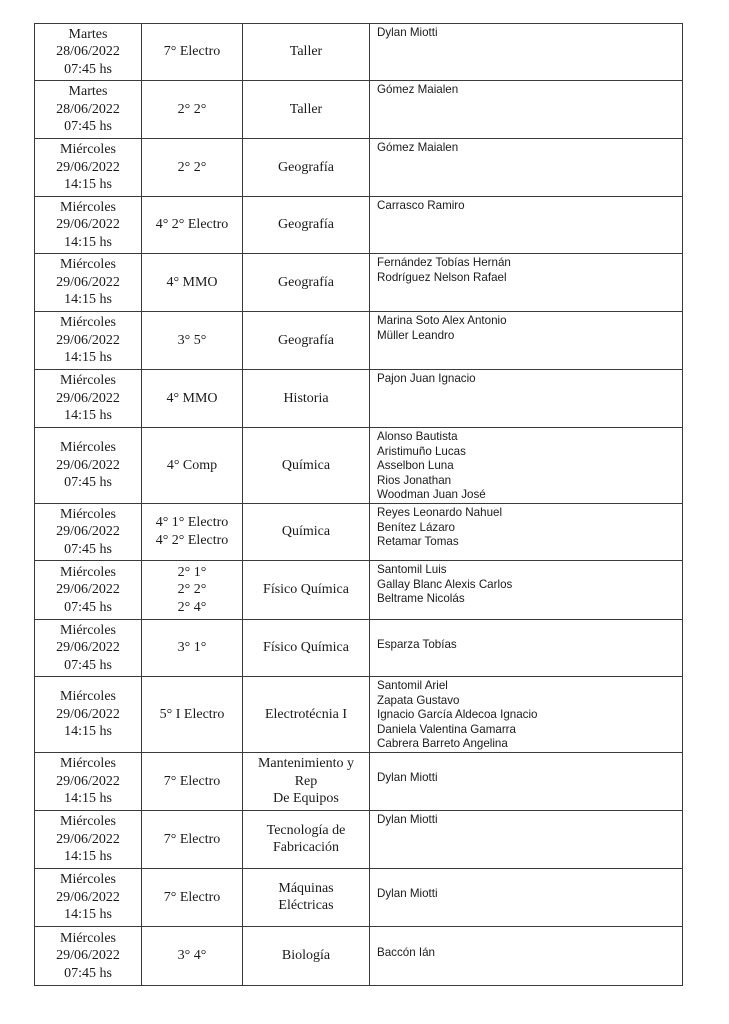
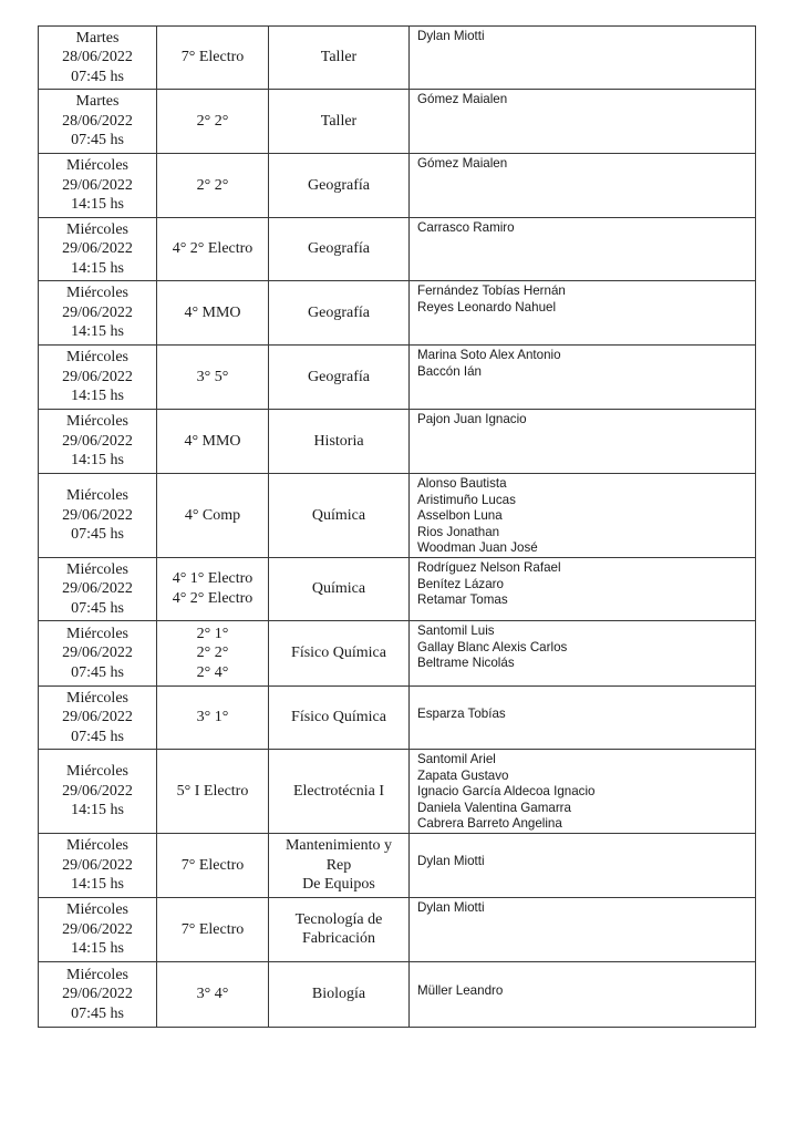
  Martes28/06/202207:45 hs	7° Electro	Taller	Dylan Miotti
  Martes28/06/202207:45 hs	2° 2°	Taller	Gómez Maialen
  Miércoles29/06/202214:15 hs	2° 2°	Geografía	Gómez Maialen
  Miércoles29/06/202214:15 hs	4° 2° Electro	Geografía	Carrasco Ramiro
- Miércoles29/06/202214:15 hs	4° MMO	Geografía	Fernández Tobías HernánRodríguez Nelson Rafael
+ Miércoles29/06/202214:15 hs	4° MMO	Geografía	Fernández Tobías HernánReyes Leonardo Nahuel
- Miércoles29/06/202214:15 hs	3° 5°	Geografía	Marina Soto Alex AntonioMüller Leandro
+ Miércoles29/06/202214:15 hs	3° 5°	Geografía	Marina Soto Alex AntonioBaccón Ián
  Miércoles29/06/202214:15 hs	4° MMO	Historia	Pajon Juan Ignacio
  Miércoles29/06/202207:45 hs	4° Comp	Química	Alonso BautistaAristimuño LucasAsselbon LunaRios JonathanWoodman Juan José
- Miércoles29/06/202207:45 hs	4° 1° Electro4° 2° Electro	Química	Reyes Leonardo NahuelBenítez LázaroRetamar Tomas
+ Miércoles29/06/202207:45 hs	4° 1° Electro4° 2° Electro	Química	Rodríguez Nelson RafaelBenítez LázaroRetamar Tomas
  Miércoles29/06/202207:45 hs	2° 1°2° 2°2° 4°	Físico Química	Santomil LuisGallay Blanc Alexis CarlosBeltrame Nicolás
  Miércoles29/06/202207:45 hs	3° 1°	Físico Química	Esparza Tobías
  Miércoles29/06/202214:15 hs	5° I Electro	Electrotécnia I	Santomil ArielZapata GustavoIgnacio García Aldecoa IgnacioDaniela Valentina GamarraCabrera Barreto Angelina
  Miércoles29/06/202214:15 hs	7° Electro	Mantenimiento yRepDe Equipos	Dylan Miotti
  Miércoles29/06/202214:15 hs	7° Electro	Tecnología deFabricación	Dylan Miotti
- Miércoles29/06/202214:15 hs	7° Electro	MáquinasEléctricas	Dylan Miotti
- Miércoles29/06/202207:45 hs	3° 4°	Biología	Baccón Ián
+ Miércoles29/06/202207:45 hs	3° 4°	Biología	Müller Leandro
